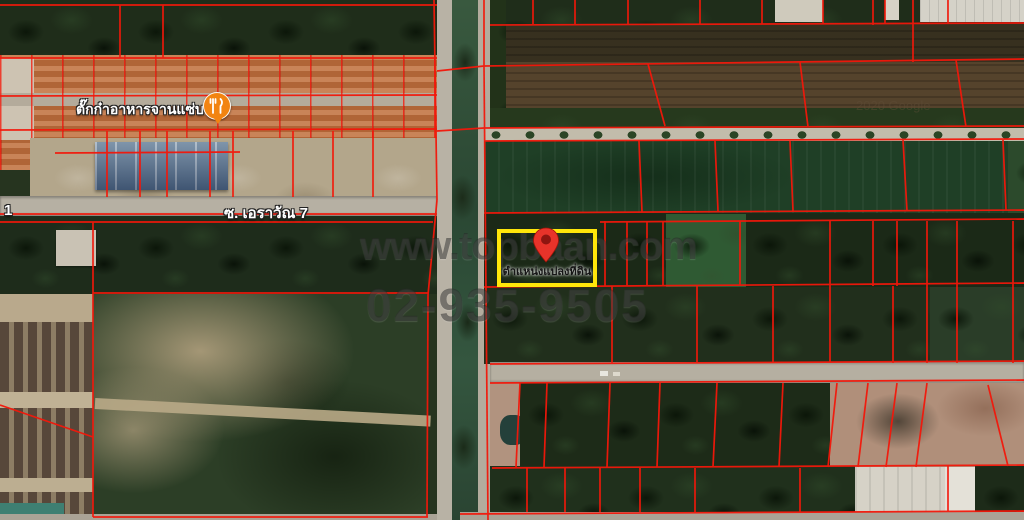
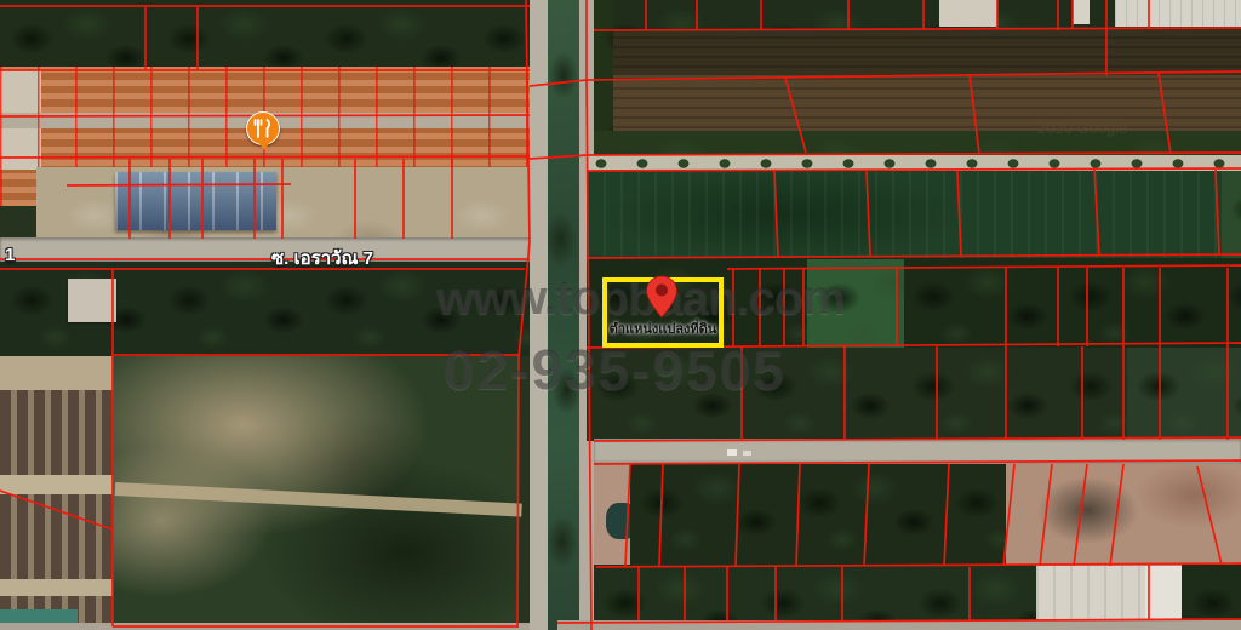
  1
  ซ. เอราวัณ 7
- ตั๊กก๋าอาหารจานแซ่บ
  2020 Google
  www.topban.com
  02-935-9505
  ตำแหน่งแปลงที่ดิน
